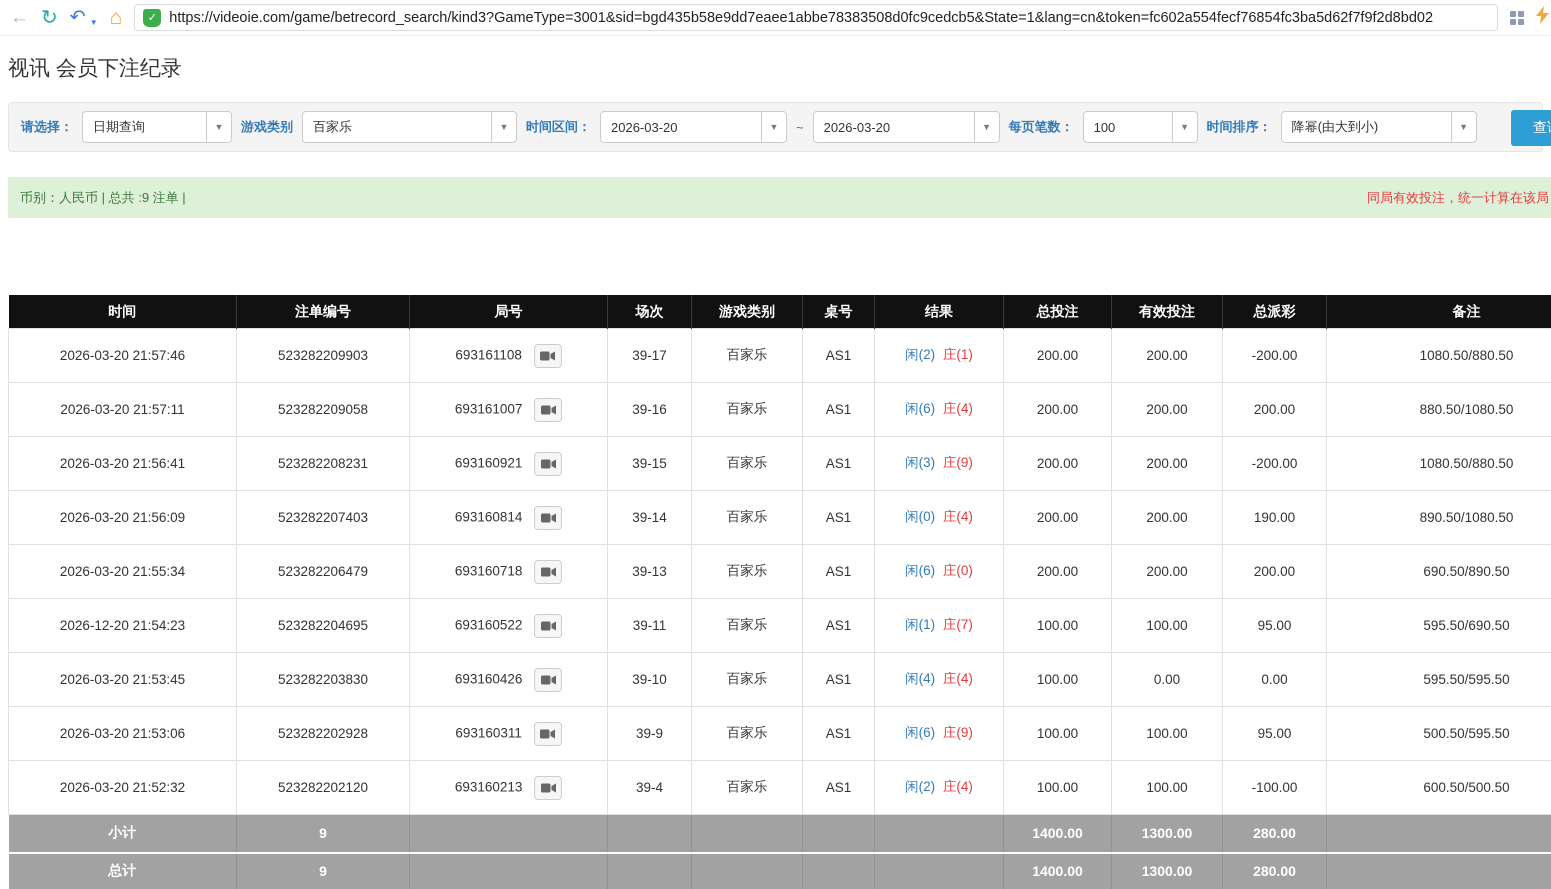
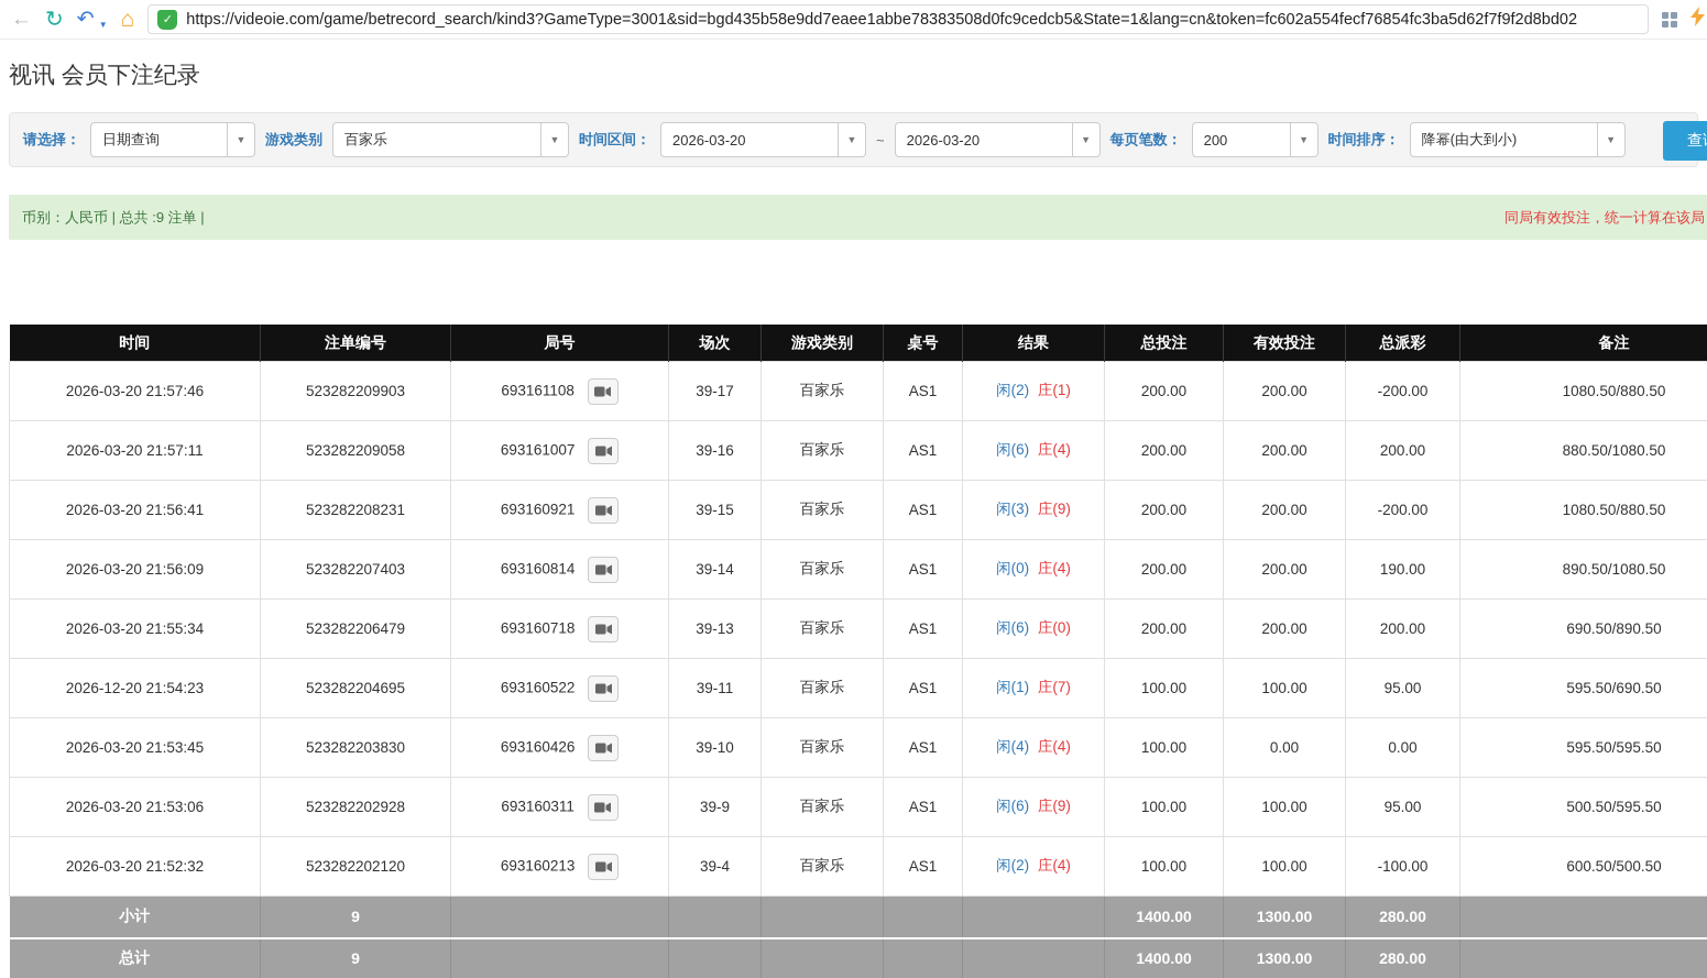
  ←
  ↻
  ↶
  ▼
  ⌂
  ✓
  https://videoie.com/game/betrecord_search/kind3?GameType=3001&sid=bgd435b58e9dd7eaee1abbe78383508d0fc9cedcb5&State=1&lang=cn&token=fc602a554fecf76854fc3ba5d62f7f9f2d8bd02
  视讯 会员下注纪录
  请选择：
  日期查询
  ▼
  游戏类别
  百家乐
  ▼
  时间区间：
  2026-03-20
  ▼
  ~
  2026-03-20
  ▼
  每页笔数：
- 100
+ 200
  ▼
  时间排序：
  降幂(由大到小)
  ▼
  币别：人民币 | 总共 :9 注单 |
  同局有效投注，统一计算在该局
  时间	注单编号	局号	场次	游戏类别	桌号	结果	总投注	有效投注	总派彩	备注
  2026-03-20 21:57:46	523282209903	693161108	39-17	百家乐	AS1	闲(2) 庄(1)	200.00	200.00	-200.00	1080.50/880.50
  2026-03-20 21:57:11	523282209058	693161007	39-16	百家乐	AS1	闲(6) 庄(4)	200.00	200.00	200.00	880.50/1080.50
  2026-03-20 21:56:41	523282208231	693160921	39-15	百家乐	AS1	闲(3) 庄(9)	200.00	200.00	-200.00	1080.50/880.50
  2026-03-20 21:56:09	523282207403	693160814	39-14	百家乐	AS1	闲(0) 庄(4)	200.00	200.00	190.00	890.50/1080.50
  2026-03-20 21:55:34	523282206479	693160718	39-13	百家乐	AS1	闲(6) 庄(0)	200.00	200.00	200.00	690.50/890.50
  2026-12-20 21:54:23	523282204695	693160522	39-11	百家乐	AS1	闲(1) 庄(7)	100.00	100.00	95.00	595.50/690.50
  2026-03-20 21:53:45	523282203830	693160426	39-10	百家乐	AS1	闲(4) 庄(4)	100.00	0.00	0.00	595.50/595.50
  2026-03-20 21:53:06	523282202928	693160311	39-9	百家乐	AS1	闲(6) 庄(9)	100.00	100.00	95.00	500.50/595.50
  2026-03-20 21:52:32	523282202120	693160213	39-4	百家乐	AS1	闲(2) 庄(4)	100.00	100.00	-100.00	600.50/500.50
  小计	9						1400.00	1300.00	280.00
  总计	9						1400.00	1300.00	280.00
